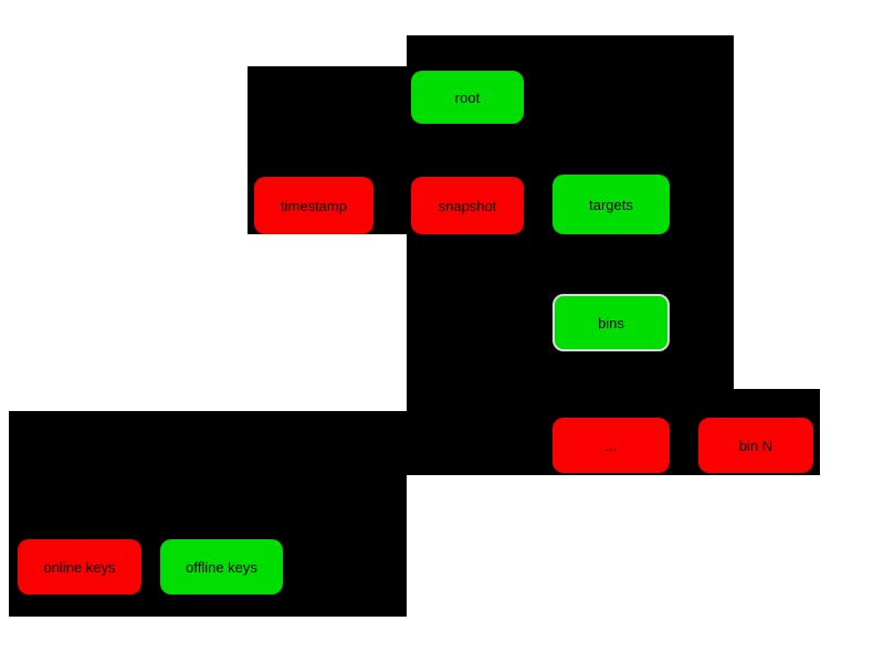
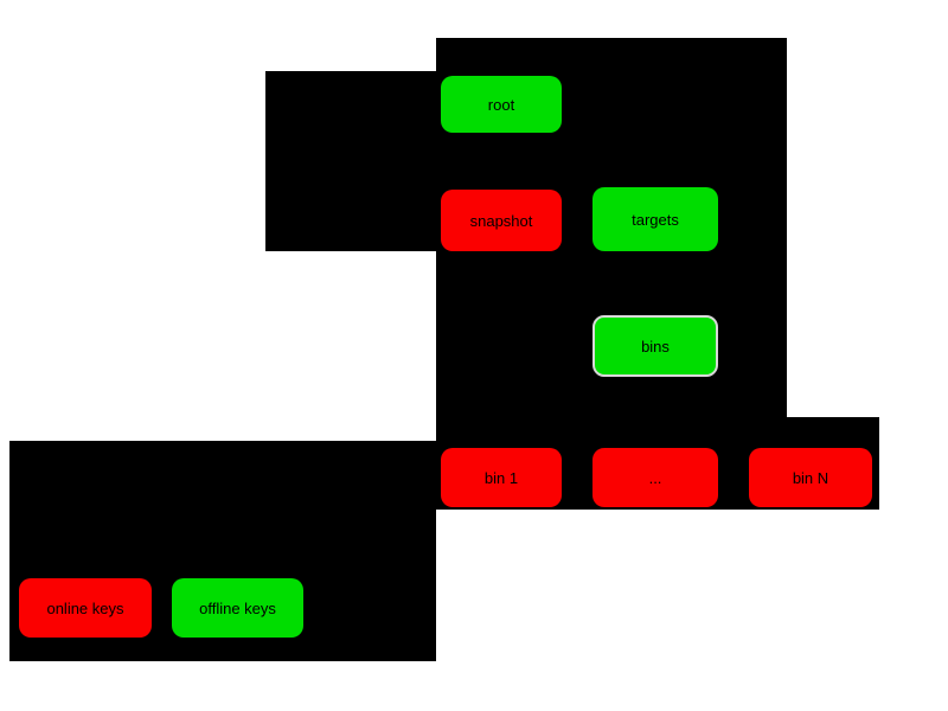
  root
- timestamp
  snapshot
  targets
  bins
+ bin 1
  ...
  bin N
  online keys
  offline keys
